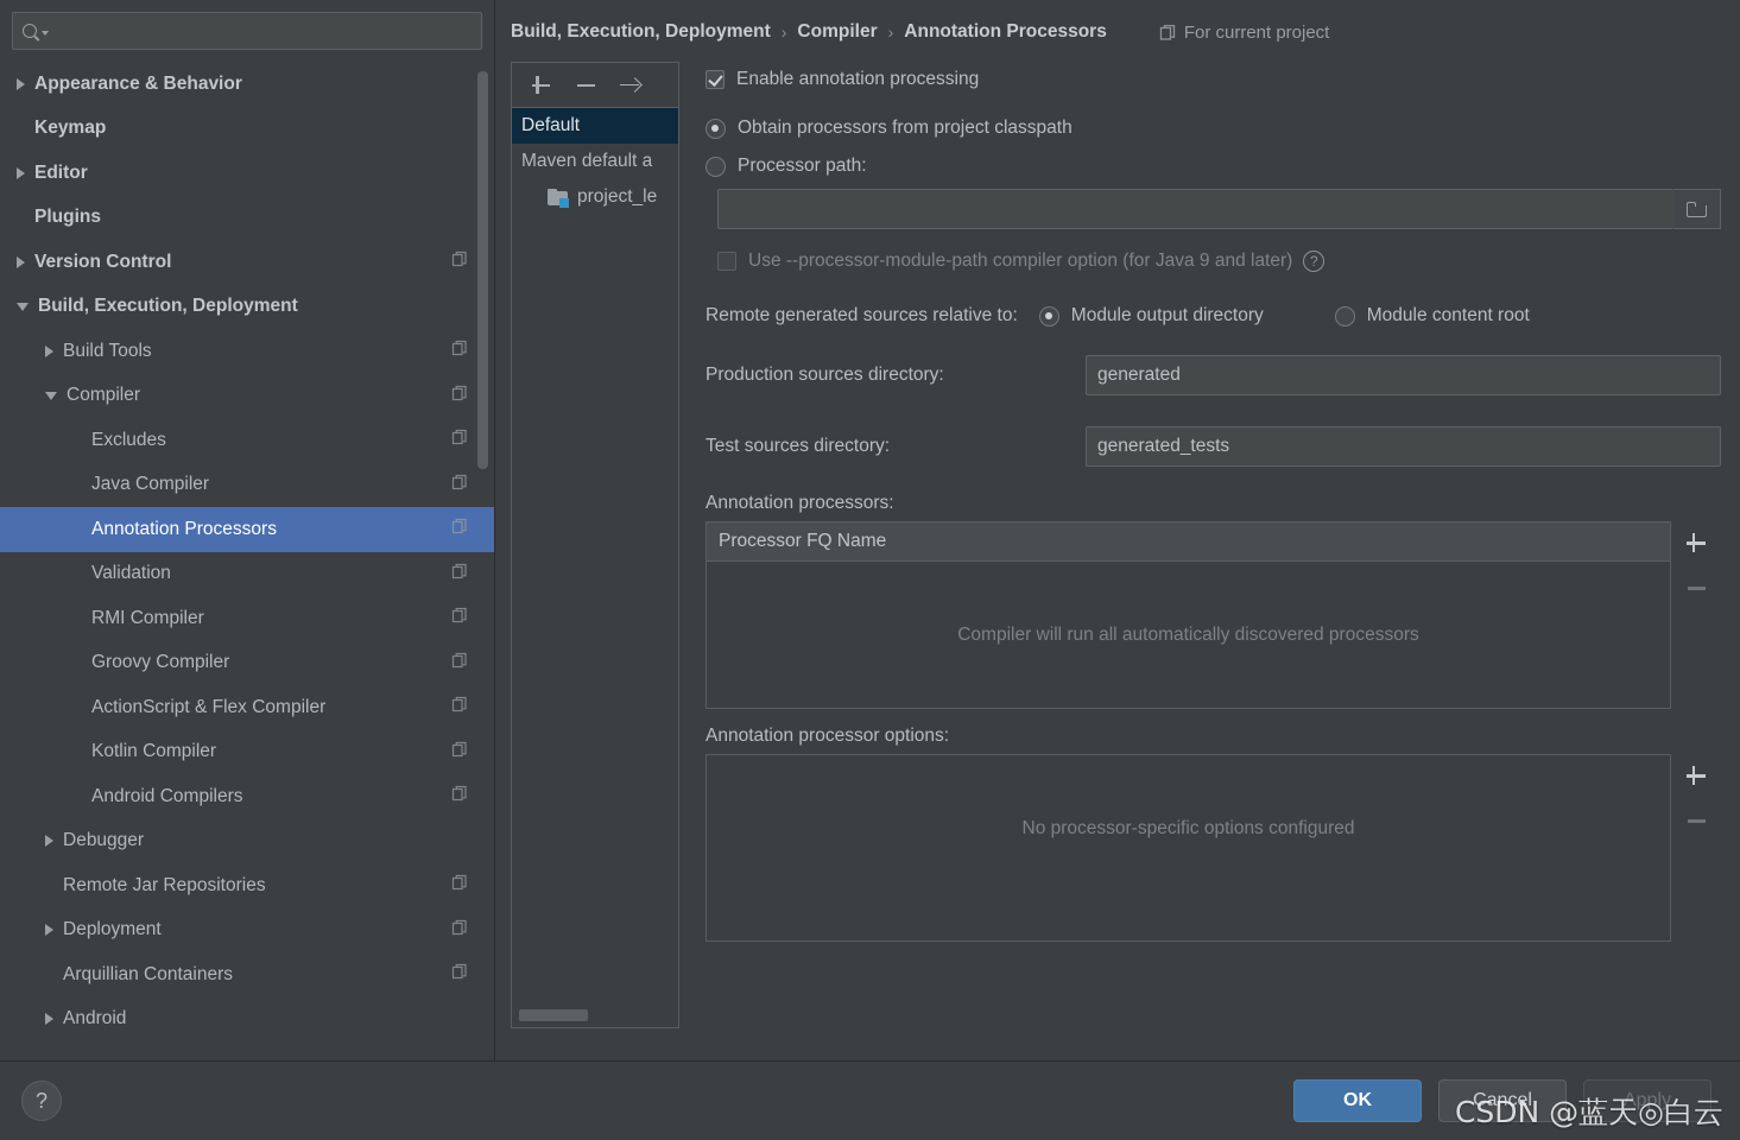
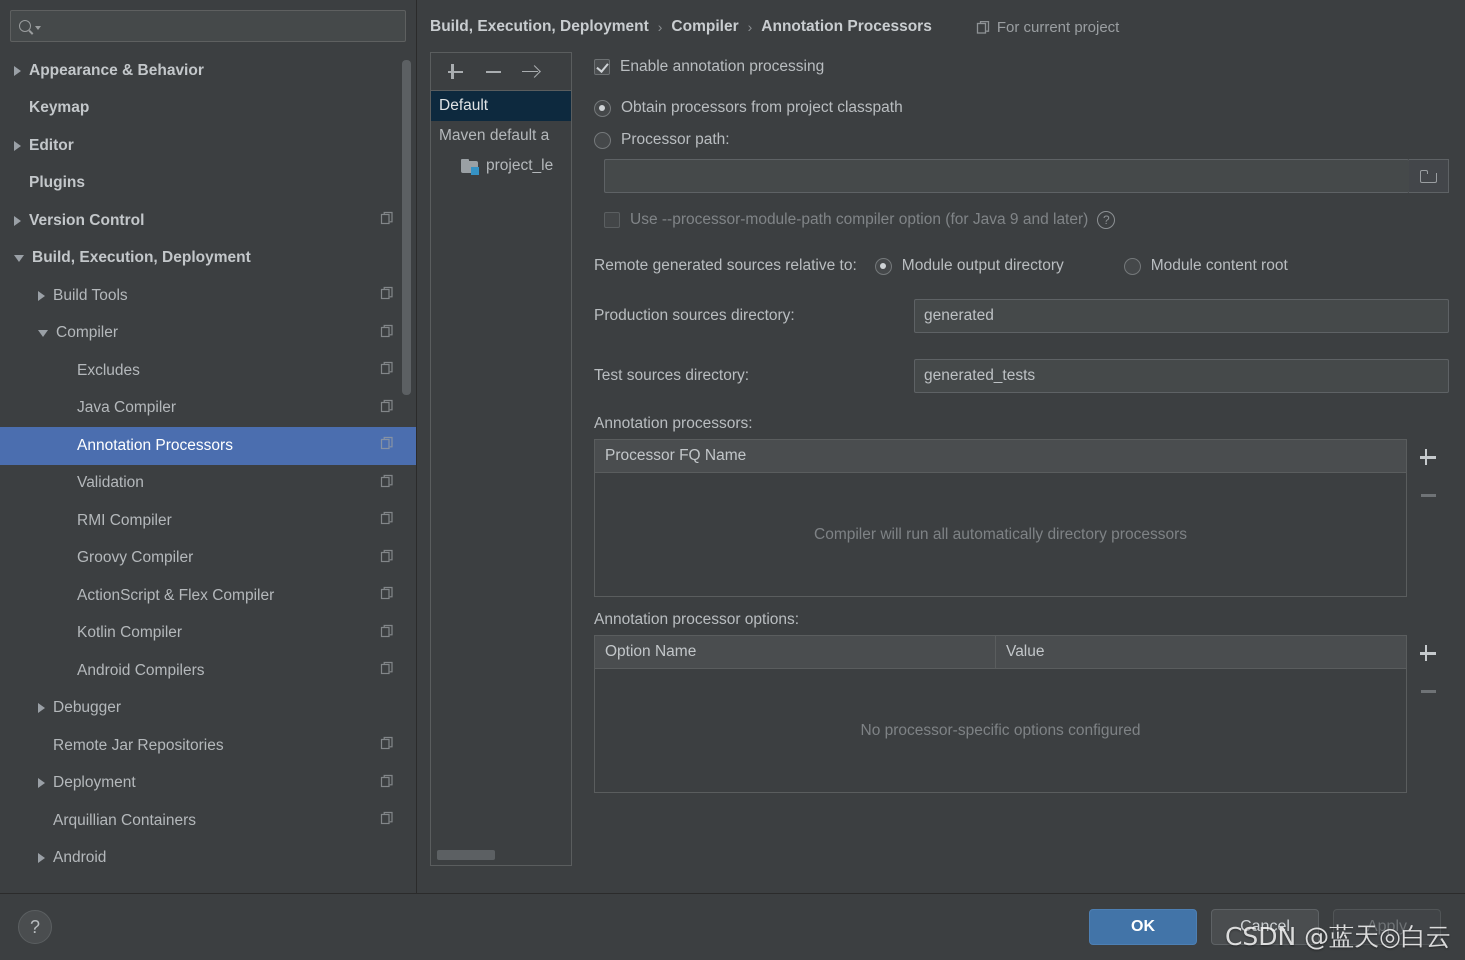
  Appearance & Behavior
  Keymap
  Editor
  Plugins
  Version Control
  Build, Execution, Deployment
  Build Tools
  Compiler
  Excludes
  Java Compiler
  Annotation Processors
  Validation
  RMI Compiler
  Groovy Compiler
  ActionScript & Flex Compiler
  Kotlin Compiler
  Android Compilers
  Debugger
  Remote Jar Repositories
  Deployment
  Arquillian Containers
  Android
  Build, Execution, Deployment
  ›
  Compiler
  ›
  Annotation Processors
  For current project
  Default
  Maven default a
  project_le
  Enable annotation processing
  Obtain processors from project classpath
  Processor path:
  Use --processor-module-path compiler option (for Java 9 and later)
  ?
  Remote generated sources relative to:
  Module output directory
  Module content root
  Production sources directory:
  generated
  Test sources directory:
  generated_tests
  Annotation processors:
  Processor FQ Name
- Compiler will run all automatically discovered processors
+ Compiler will run all automatically directory processors
  Annotation processor options:
+ Option Name
+ Value
  No processor-specific options configured
  ?
  OK
  Cancel
  Apply
  CSDN @蓝天◎白云
